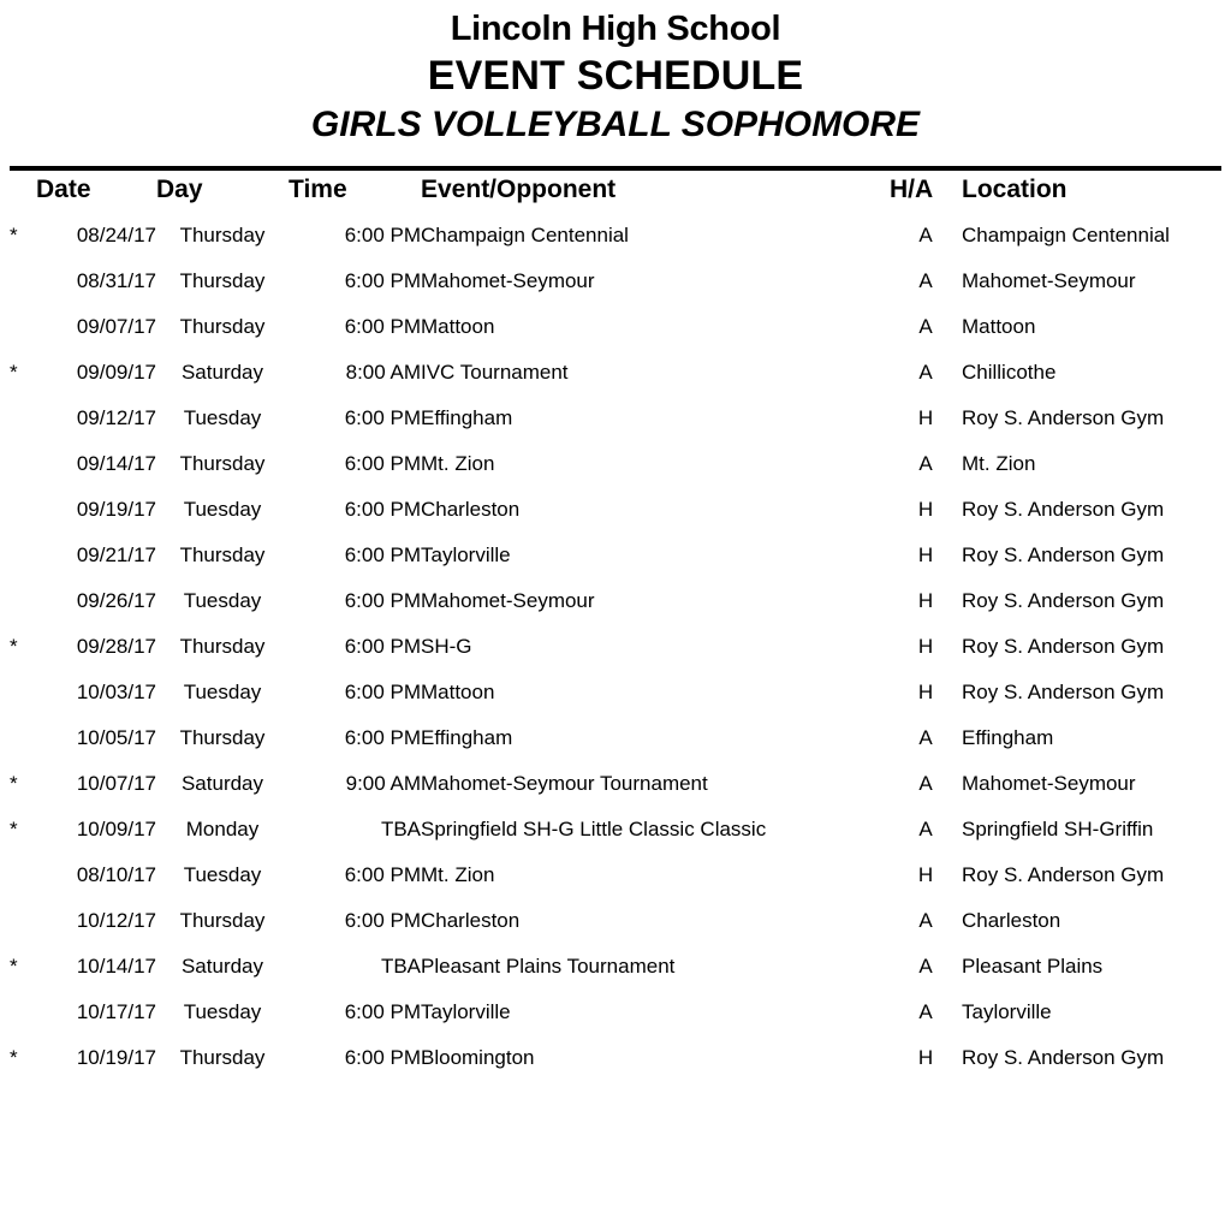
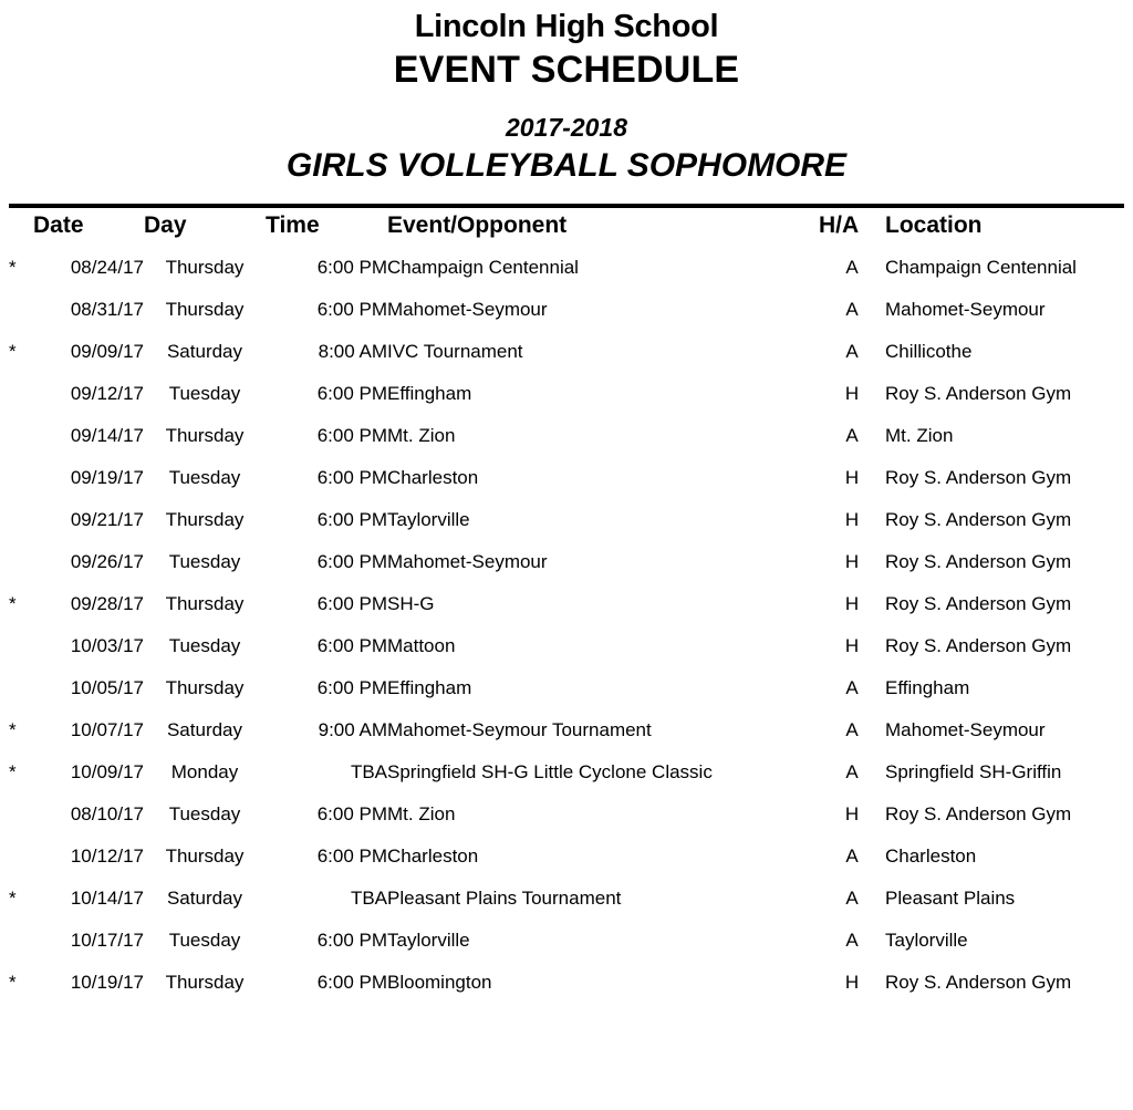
  Lincoln High School
  EVENT SCHEDULE
+ 2017-2018
  GIRLS VOLLEYBALL SOPHOMORE
  	Date	Day	Time	Event/Opponent	H/A	Location
  *	08/24/17	Thursday	6:00 PM	Champaign Centennial	A	Champaign Centennial
  	08/31/17	Thursday	6:00 PM	Mahomet-Seymour	A	Mahomet-Seymour
- 	09/07/17	Thursday	6:00 PM	Mattoon	A	Mattoon
  *	09/09/17	Saturday	8:00 AM	IVC Tournament	A	Chillicothe
  	09/12/17	Tuesday	6:00 PM	Effingham	H	Roy S. Anderson Gym
  	09/14/17	Thursday	6:00 PM	Mt. Zion	A	Mt. Zion
  	09/19/17	Tuesday	6:00 PM	Charleston	H	Roy S. Anderson Gym
  	09/21/17	Thursday	6:00 PM	Taylorville	H	Roy S. Anderson Gym
  	09/26/17	Tuesday	6:00 PM	Mahomet-Seymour	H	Roy S. Anderson Gym
  *	09/28/17	Thursday	6:00 PM	SH-G	H	Roy S. Anderson Gym
  	10/03/17	Tuesday	6:00 PM	Mattoon	H	Roy S. Anderson Gym
  	10/05/17	Thursday	6:00 PM	Effingham	A	Effingham
  *	10/07/17	Saturday	9:00 AM	Mahomet-Seymour Tournament	A	Mahomet-Seymour
- *	10/09/17	Monday	TBA	Springfield SH-G Little Classic Classic	A	Springfield SH-Griffin
+ *	10/09/17	Monday	TBA	Springfield SH-G Little Cyclone Classic	A	Springfield SH-Griffin
  	08/10/17	Tuesday	6:00 PM	Mt. Zion	H	Roy S. Anderson Gym
  	10/12/17	Thursday	6:00 PM	Charleston	A	Charleston
  *	10/14/17	Saturday	TBA	Pleasant Plains Tournament	A	Pleasant Plains
  	10/17/17	Tuesday	6:00 PM	Taylorville	A	Taylorville
  *	10/19/17	Thursday	6:00 PM	Bloomington	H	Roy S. Anderson Gym
